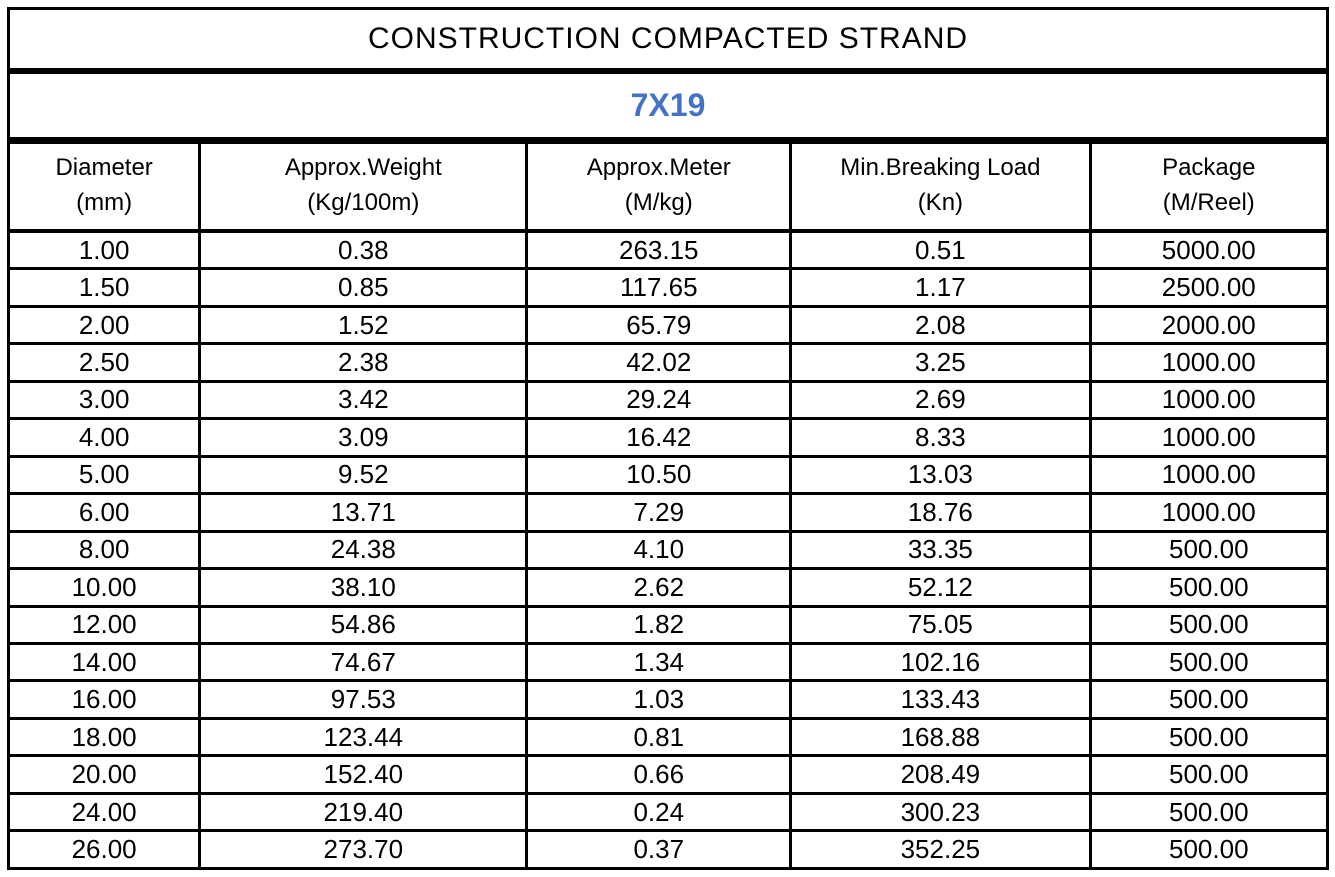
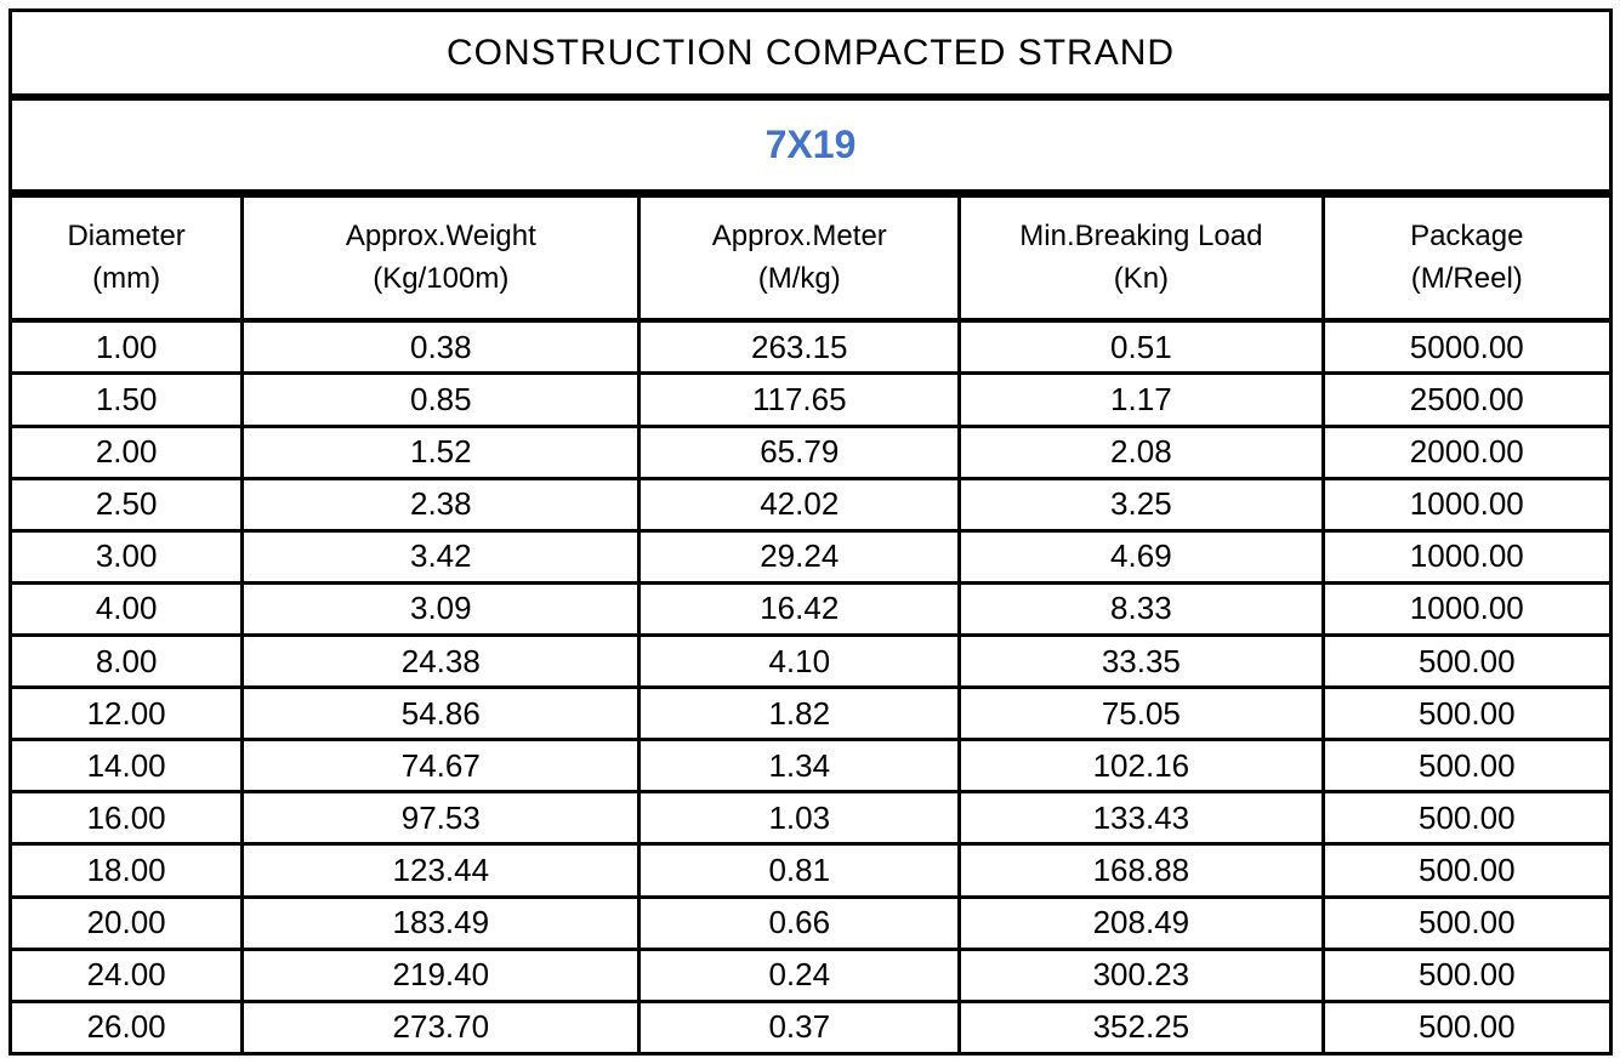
  CONSTRUCTION COMPACTED STRAND
  7X19
  Diameter (mm)	Approx.Weight (Kg/100m)	Approx.Meter (M/kg)	Min.Breaking Load (Kn)	Package (M/Reel)
  1.00	0.38	263.15	0.51	5000.00
  1.50	0.85	117.65	1.17	2500.00
  2.00	1.52	65.79	2.08	2000.00
  2.50	2.38	42.02	3.25	1000.00
- 3.00	3.42	29.24	2.69	1000.00
+ 3.00	3.42	29.24	4.69	1000.00
  4.00	3.09	16.42	8.33	1000.00
- 5.00	9.52	10.50	13.03	1000.00
- 6.00	13.71	7.29	18.76	1000.00
  8.00	24.38	4.10	33.35	500.00
- 10.00	38.10	2.62	52.12	500.00
  12.00	54.86	1.82	75.05	500.00
  14.00	74.67	1.34	102.16	500.00
  16.00	97.53	1.03	133.43	500.00
  18.00	123.44	0.81	168.88	500.00
- 20.00	152.40	0.66	208.49	500.00
+ 20.00	183.49	0.66	208.49	500.00
  24.00	219.40	0.24	300.23	500.00
  26.00	273.70	0.37	352.25	500.00
